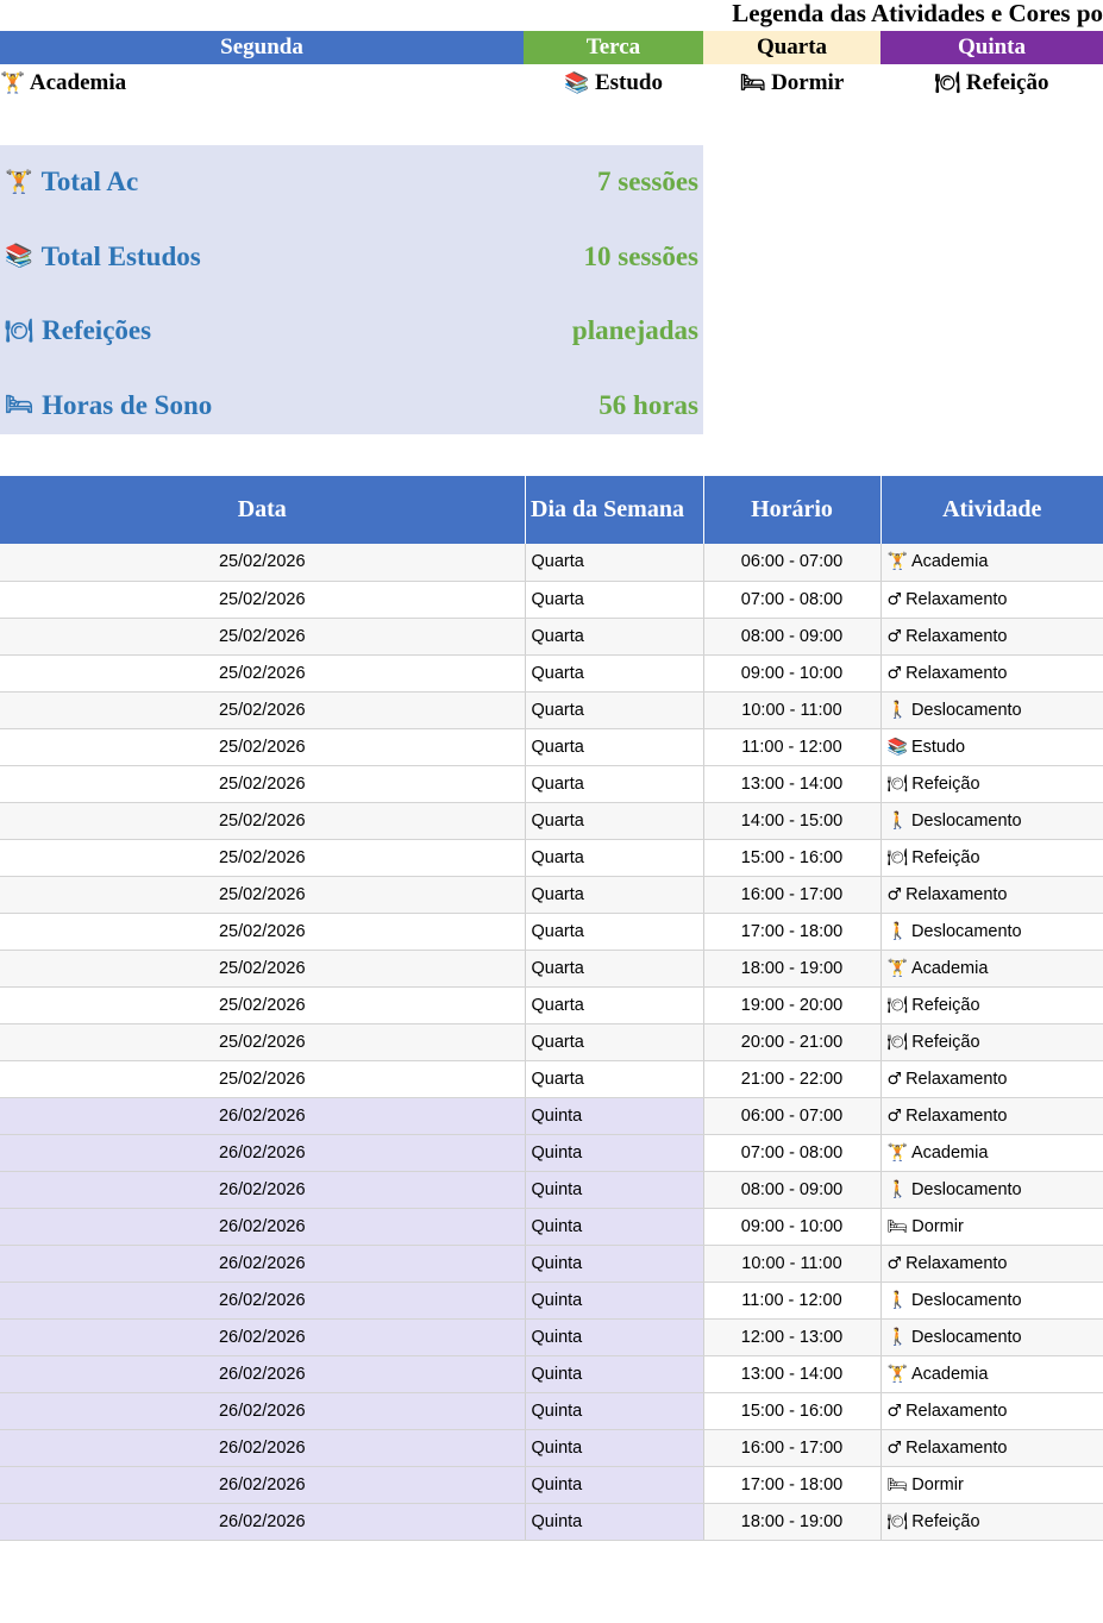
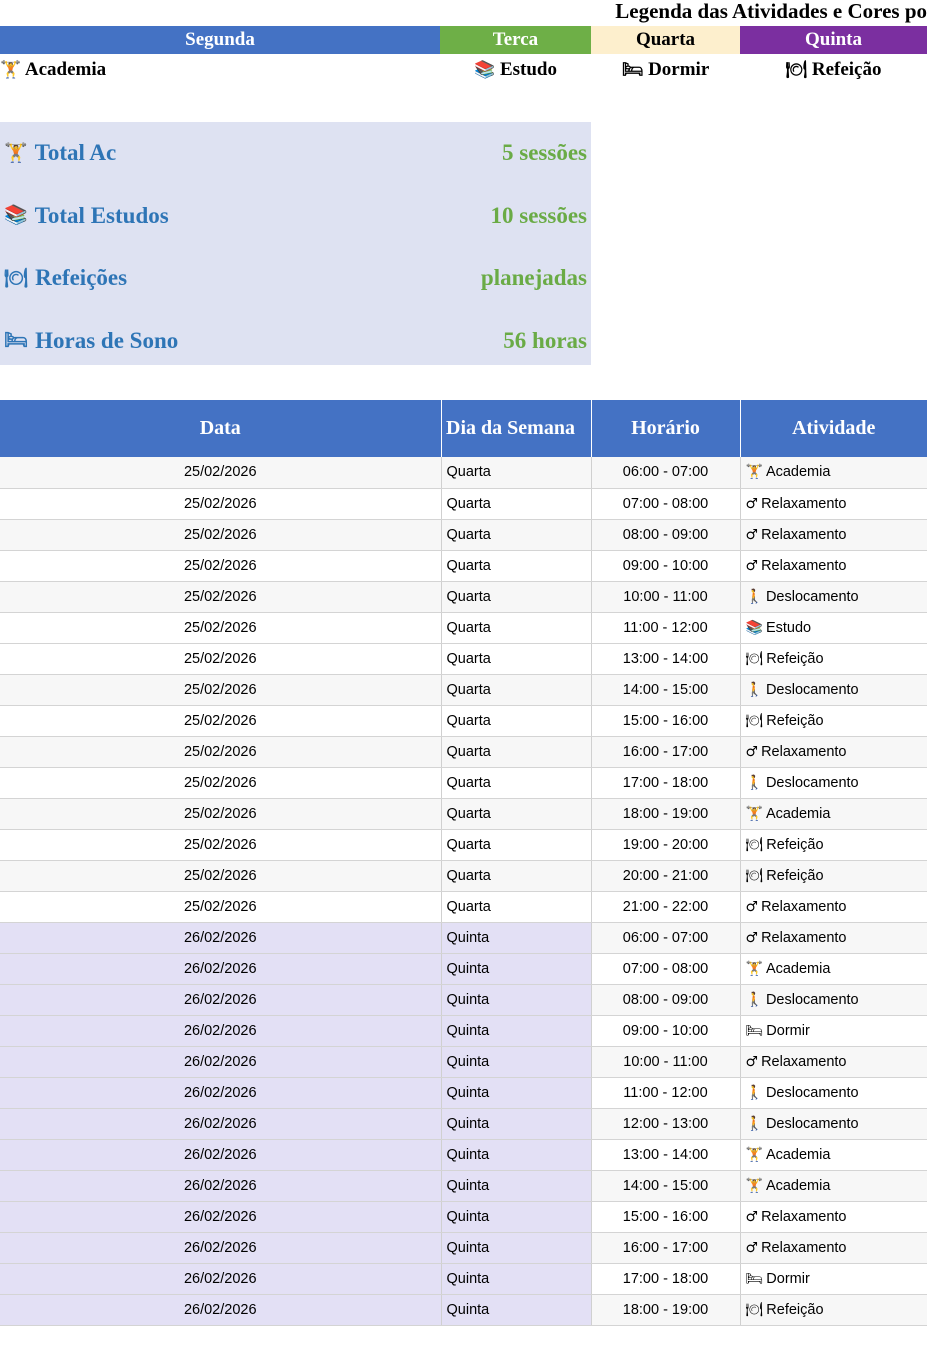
  Legenda das Atividades e Cores po
  Segunda	Terca	Quarta	Quinta
  🏋 Academia	📚 Estudo	🛏 Dormir	🍽 Refeição
  🏋
  Total Ac
- 7 sessões
+ 5 sessões
  📚
  Total Estudos
  10 sessões
  🍽
  Refeições
  planejadas
  🛏
  Horas de Sono
  56 horas
  Data	Dia da Semana	Horário	Atividade
  25/02/2026	Quarta	06:00 - 07:00	🏋 Academia
  25/02/2026	Quarta	07:00 - 08:00	♂ Relaxamento
  25/02/2026	Quarta	08:00 - 09:00	♂ Relaxamento
  25/02/2026	Quarta	09:00 - 10:00	♂ Relaxamento
  25/02/2026	Quarta	10:00 - 11:00	🚶 Deslocamento
  25/02/2026	Quarta	11:00 - 12:00	📚 Estudo
  25/02/2026	Quarta	13:00 - 14:00	🍽 Refeição
  25/02/2026	Quarta	14:00 - 15:00	🚶 Deslocamento
  25/02/2026	Quarta	15:00 - 16:00	🍽 Refeição
  25/02/2026	Quarta	16:00 - 17:00	♂ Relaxamento
  25/02/2026	Quarta	17:00 - 18:00	🚶 Deslocamento
  25/02/2026	Quarta	18:00 - 19:00	🏋 Academia
  25/02/2026	Quarta	19:00 - 20:00	🍽 Refeição
  25/02/2026	Quarta	20:00 - 21:00	🍽 Refeição
  25/02/2026	Quarta	21:00 - 22:00	♂ Relaxamento
  26/02/2026	Quinta	06:00 - 07:00	♂ Relaxamento
  26/02/2026	Quinta	07:00 - 08:00	🏋 Academia
  26/02/2026	Quinta	08:00 - 09:00	🚶 Deslocamento
  26/02/2026	Quinta	09:00 - 10:00	🛏 Dormir
  26/02/2026	Quinta	10:00 - 11:00	♂ Relaxamento
  26/02/2026	Quinta	11:00 - 12:00	🚶 Deslocamento
  26/02/2026	Quinta	12:00 - 13:00	🚶 Deslocamento
  26/02/2026	Quinta	13:00 - 14:00	🏋 Academia
+ 26/02/2026	Quinta	14:00 - 15:00	🏋 Academia
  26/02/2026	Quinta	15:00 - 16:00	♂ Relaxamento
  26/02/2026	Quinta	16:00 - 17:00	♂ Relaxamento
  26/02/2026	Quinta	17:00 - 18:00	🛏 Dormir
  26/02/2026	Quinta	18:00 - 19:00	🍽 Refeição
